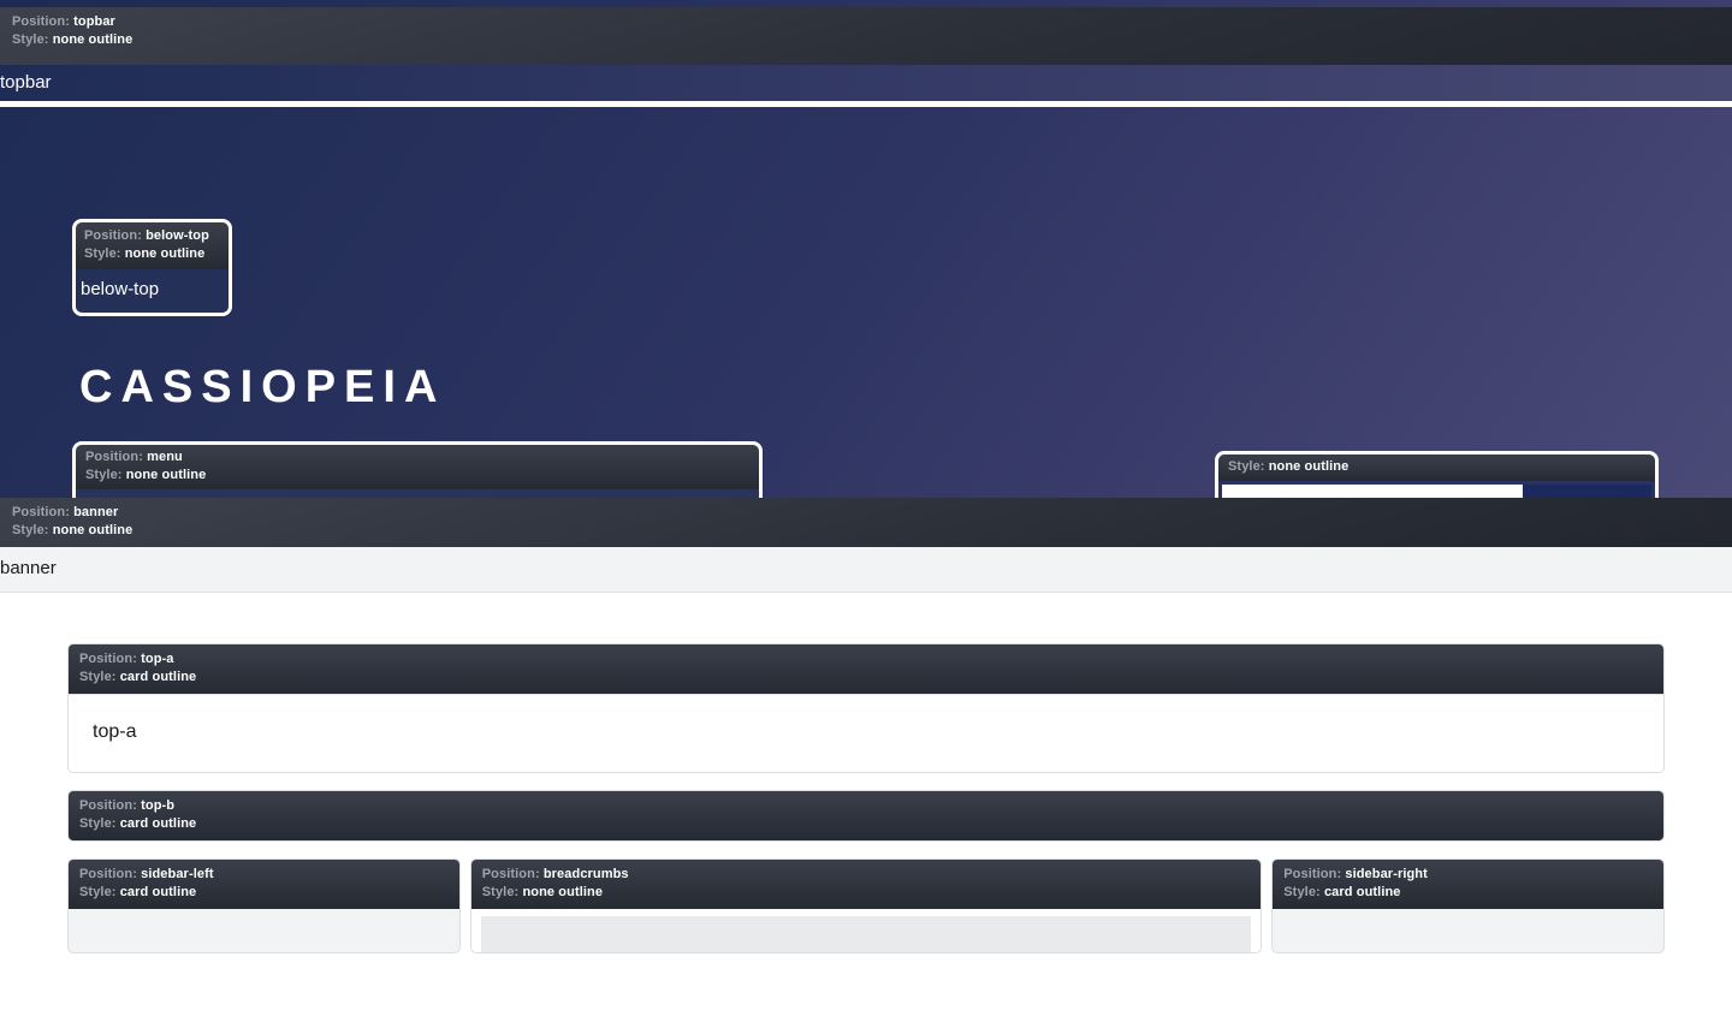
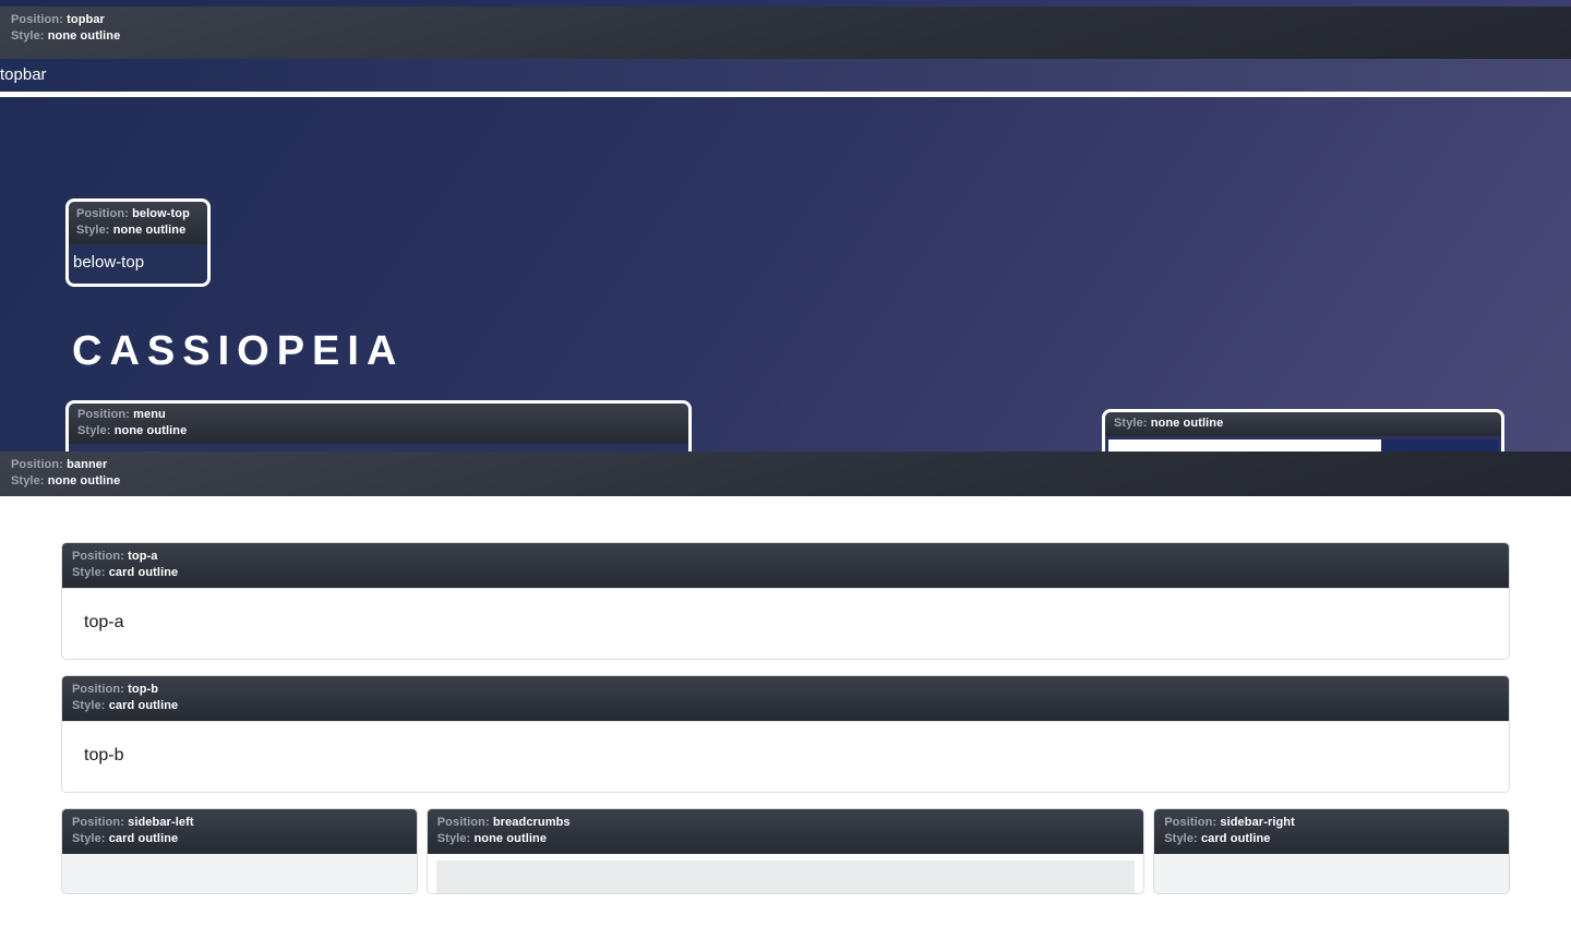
  Position: topbar
  Style: none outline
  topbar
  Position: below-top
  Style: none outline
  below-top
  CASSIOPEIA
  Position: menu
  Style: none outline
  Style: none outline
  Position: banner
  Style: none outline
- banner
  Position: top-a
  Style: card outline
  top-a
  Position: top-b
  Style: card outline
+ top-b
  Position: sidebar-left
  Style: card outline
  Position: breadcrumbs
  Style: none outline
  Position: sidebar-right
  Style: card outline
